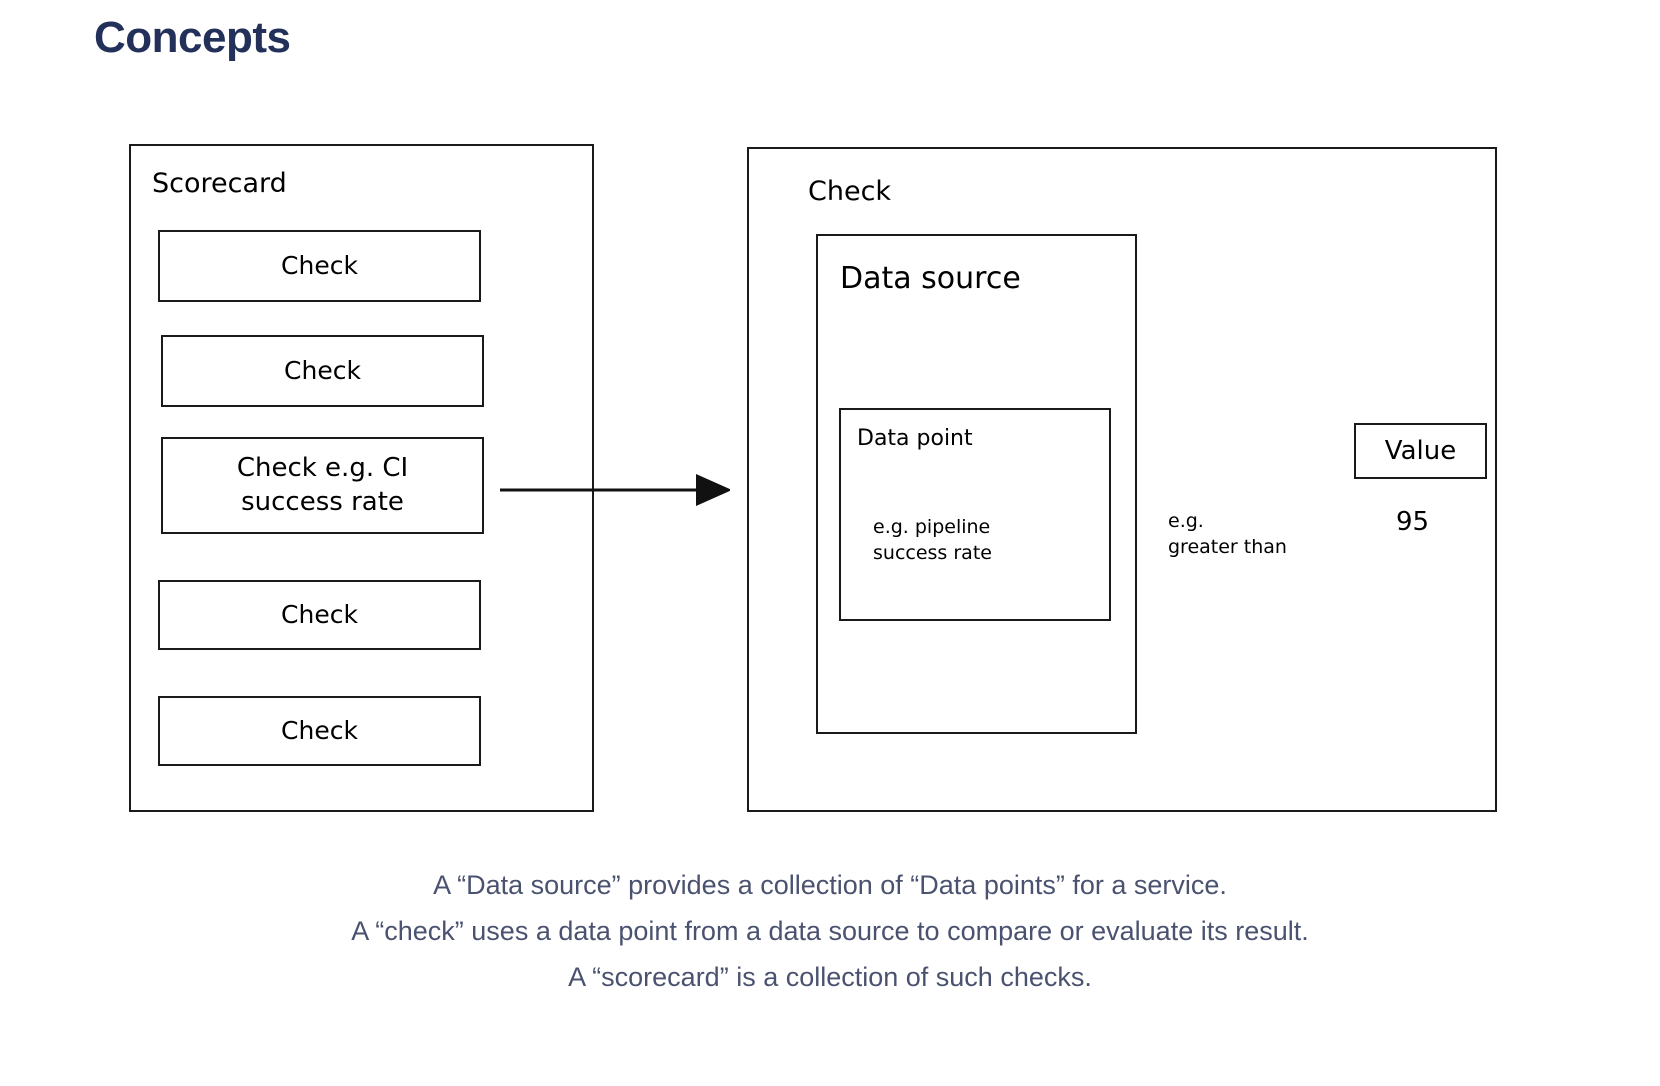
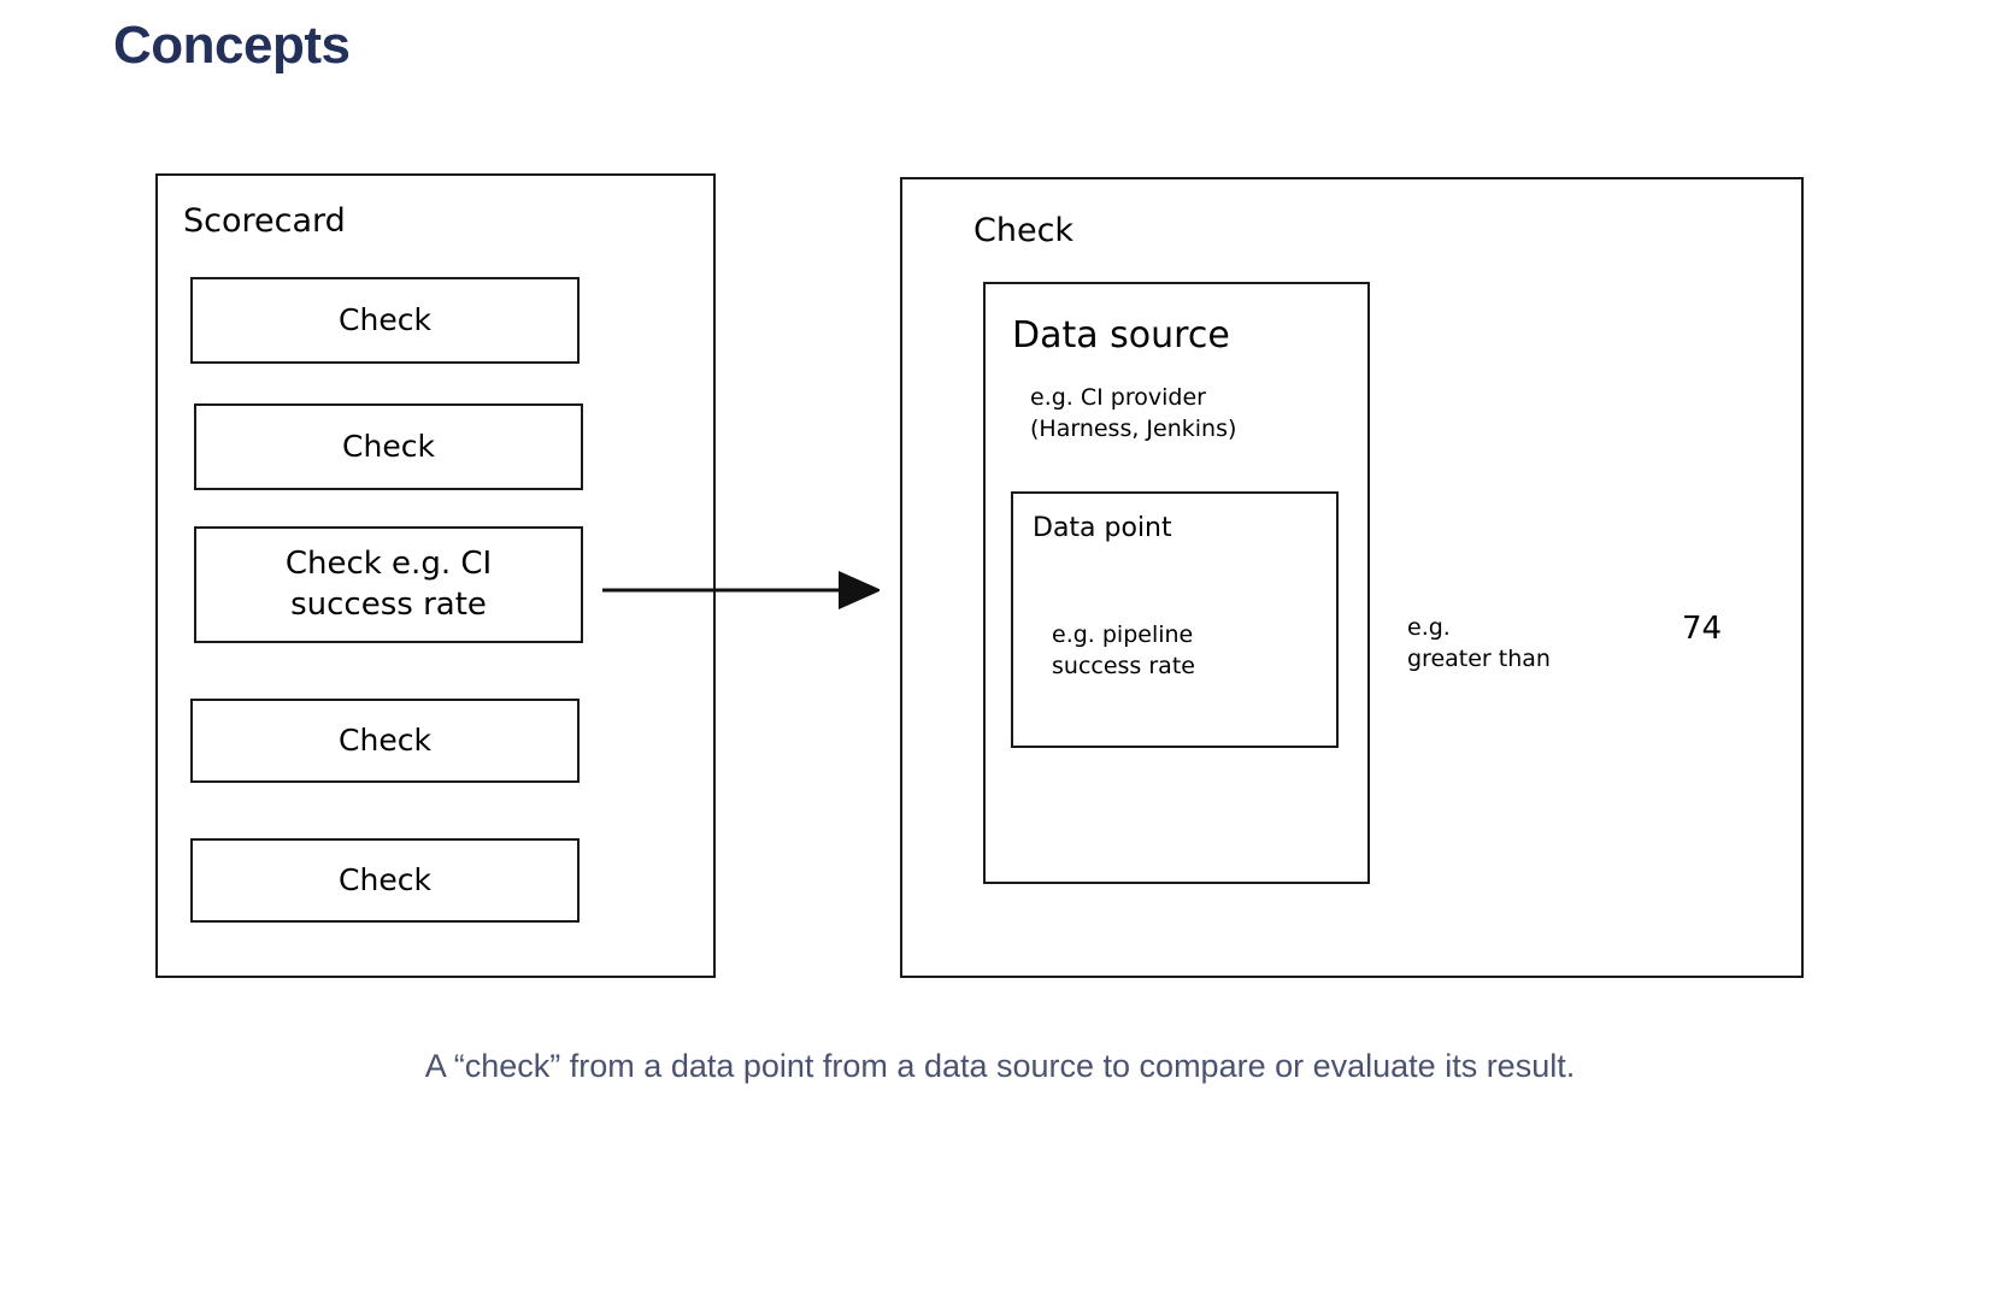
  Concepts
  Scorecard
  Check
  Check
  Check e.g. CI
  success rate
  Check
  Check
  Check
  Data source
+ e.g. CI provider
+ (Harness, Jenkins)
  Data point
  e.g. pipeline
  success rate
  e.g.
  greater than
- Value
- 95
+ 74
- A “Data source” provides a collection of “Data points” for a service.
- A “check” uses a data point from a data source to compare or evaluate its result.
+ A “check” from a data point from a data source to compare or evaluate its result.
- A “scorecard” is a collection of such checks.
